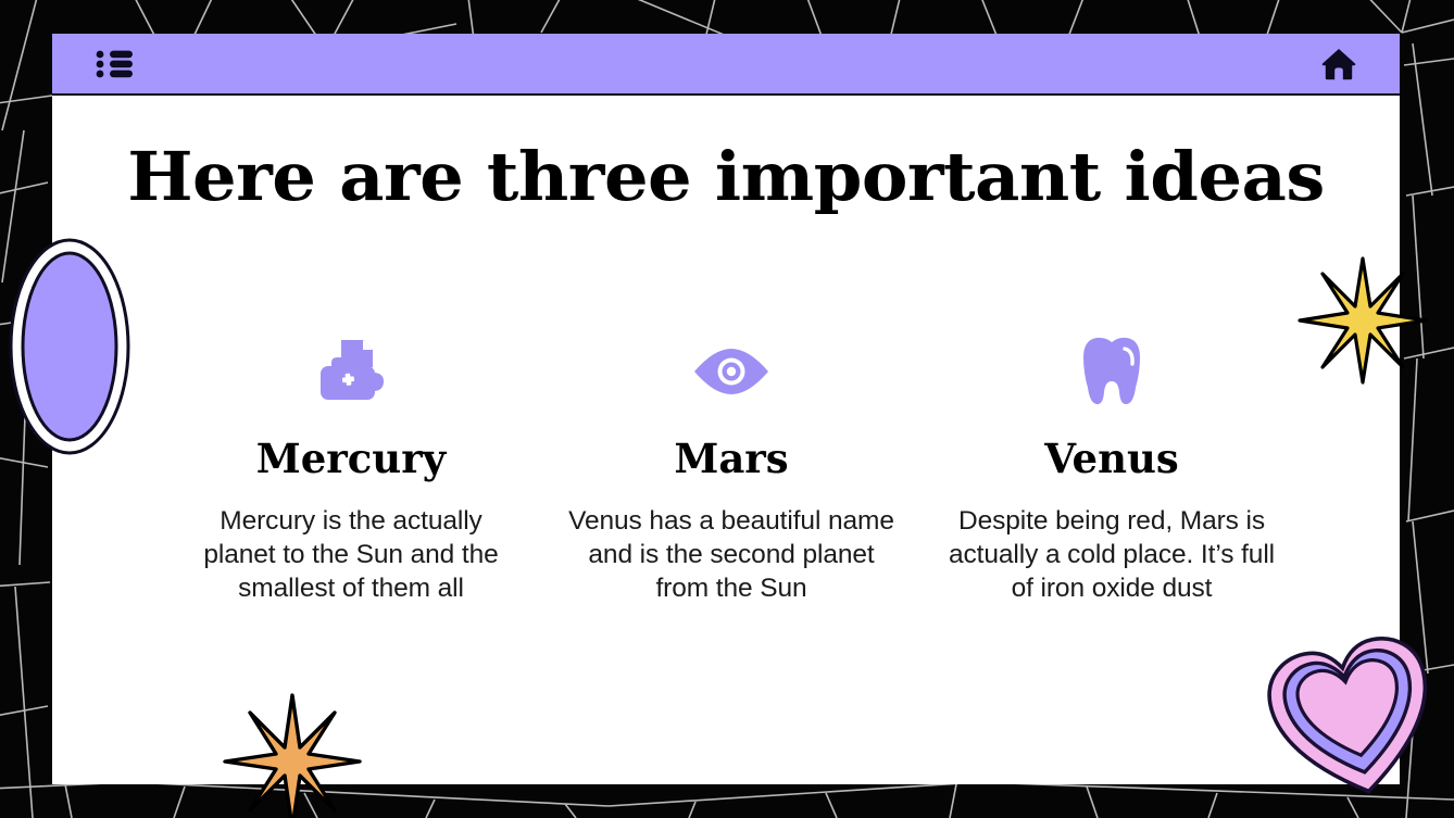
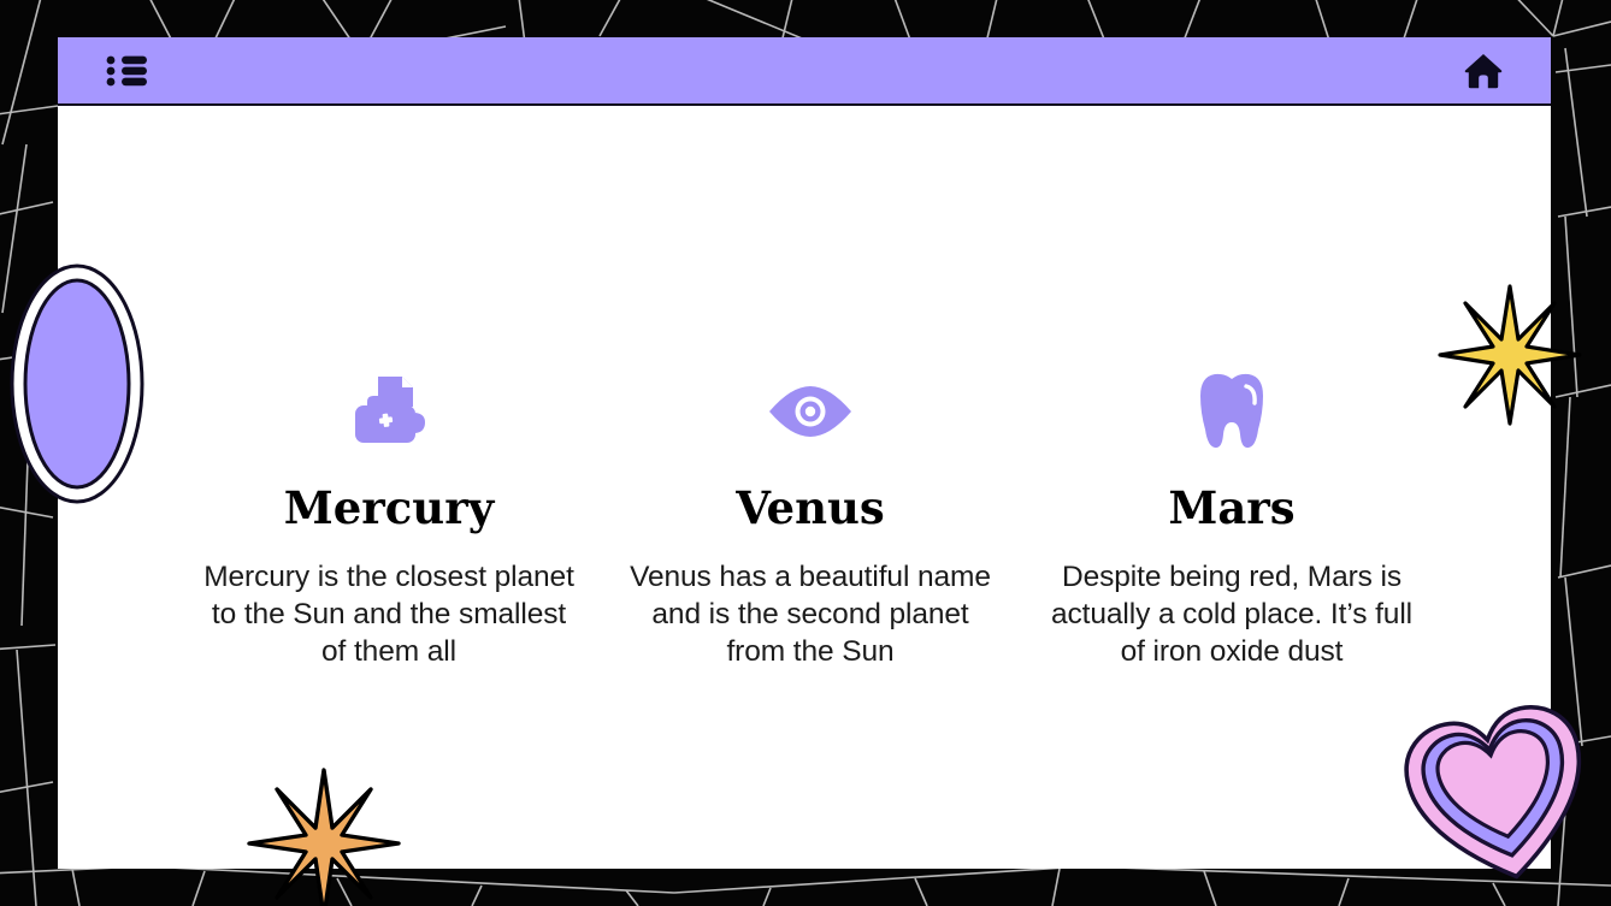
- Here are three important ideas
  Mercury
- Mercury is the actually planet to the Sun and the smallest of them all
+ Mercury is the closest planet to the Sun and the smallest of them all
- Mars
+ Venus
  Venus has a beautiful name and is the second planet from the Sun
- Venus
+ Mars
  Despite being red, Mars is actually a cold place. It’s full of iron oxide dust
